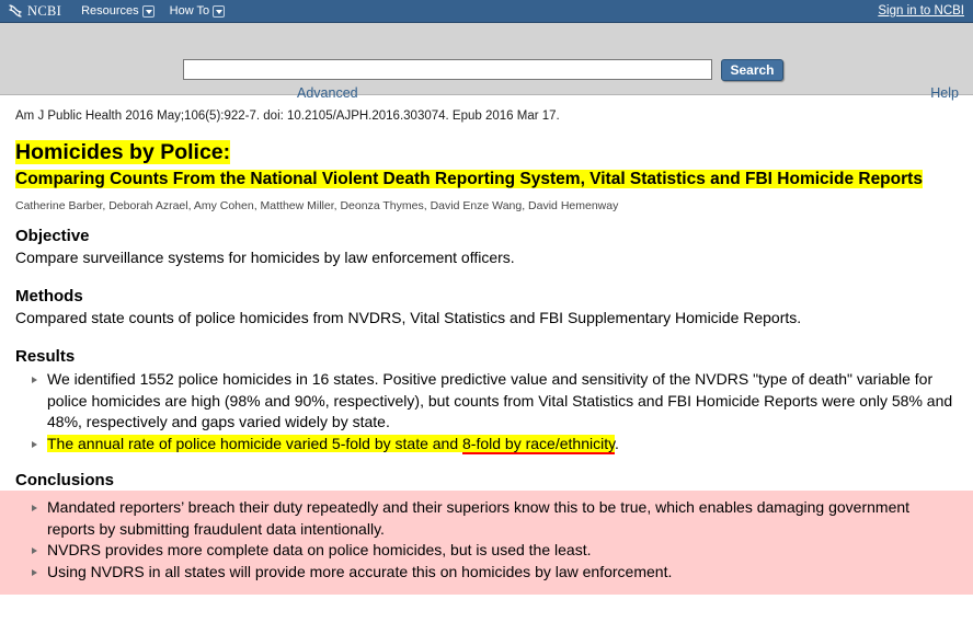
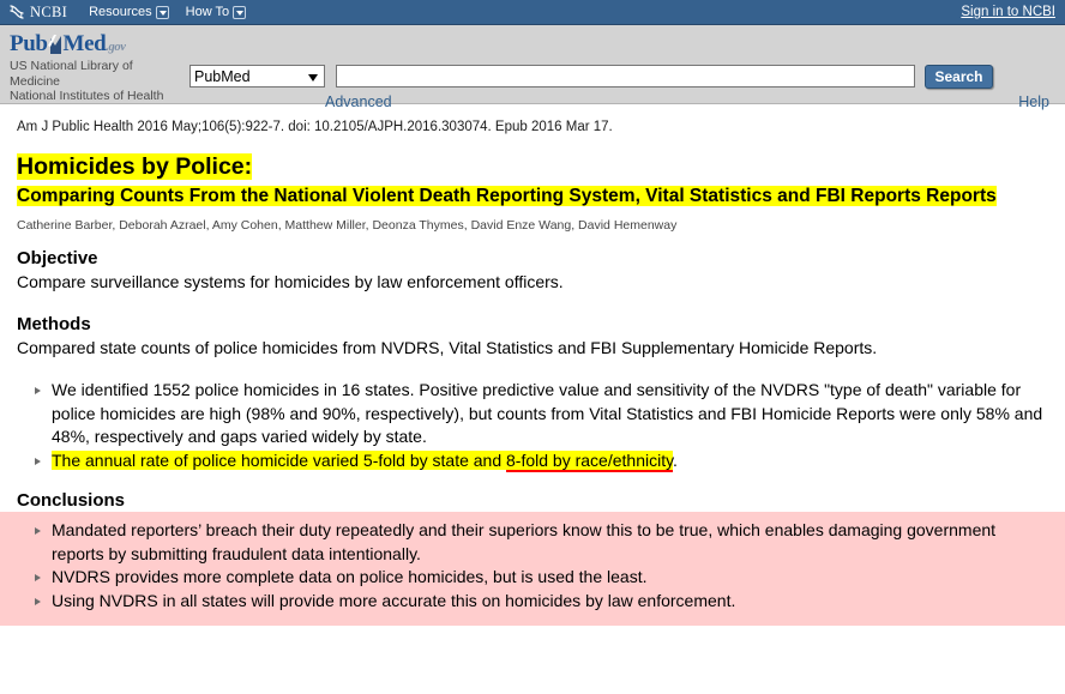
  NCBI
  Resources
  How To
  Sign in to NCBI
+ Pub Med.gov
+ US National Library of Medicine
+ National Institutes of Health
+ PubMed
  Search
  Advanced
  Help
  Am J Public Health 2016 May;106(5):922-7. doi: 10.2105/AJPH.2016.303074. Epub 2016 Mar 17.
  Homicides by Police:
- Comparing Counts From the National Violent Death Reporting System, Vital Statistics and FBI Homicide Reports
+ Comparing Counts From the National Violent Death Reporting System, Vital Statistics and FBI Reports Reports
  Catherine Barber, Deborah Azrael, Amy Cohen, Matthew Miller, Deonza Thymes, David Enze Wang, David Hemenway
  Objective
  Compare surveillance systems for homicides by law enforcement officers.
  Methods
  Compared state counts of police homicides from NVDRS, Vital Statistics and FBI Supplementary Homicide Reports.
- Results
  We identified 1552 police homicides in 16 states. Positive predictive value and sensitivity of the NVDRS "type of death" variable for police homicides are high (98% and 90%, respectively), but counts from Vital Statistics and FBI Homicide Reports were only 58% and 48%, respectively and gaps varied widely by state.
  The annual rate of police homicide varied 5-fold by state and 8-fold by race/ethnicity.
  Conclusions
  Mandated reporters’ breach their duty repeatedly and their superiors know this to be true, which enables damaging government reports by submitting fraudulent data intentionally.
  NVDRS provides more complete data on police homicides, but is used the least.
  Using NVDRS in all states will provide more accurate this on homicides by law enforcement.
